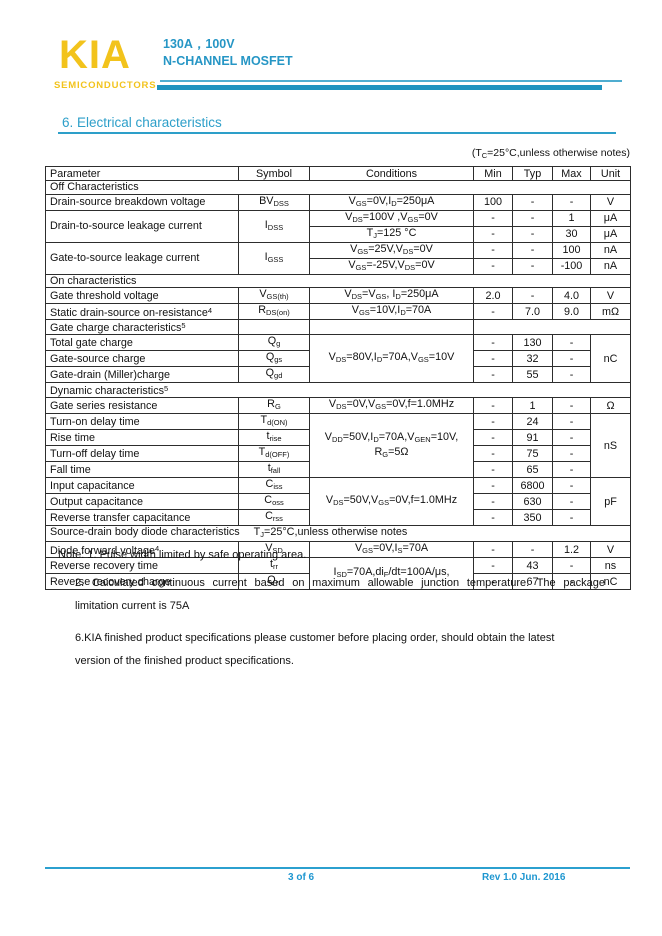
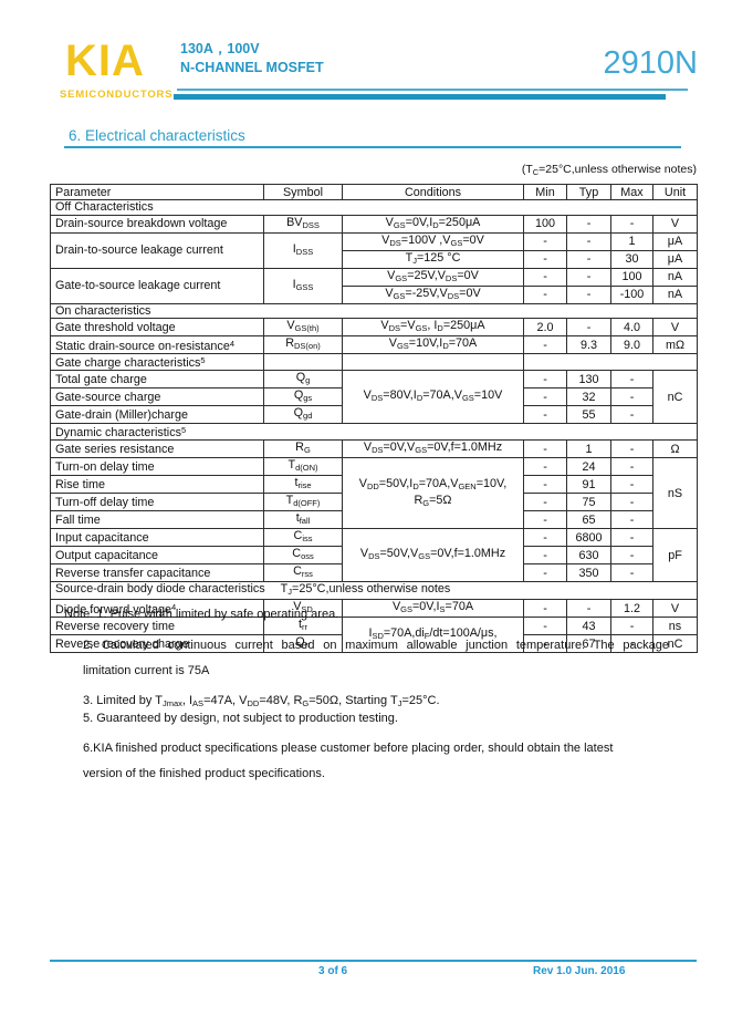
  KIA
  SEMICONDUCTORS
  130A，100V
  N-CHANNEL MOSFET
+ 2910N
  6. Electrical characteristics
  (TC=25°C,unless otherwise notes)
  Parameter	Symbol	Conditions	Min	Typ	Max	Unit
  Off Characteristics
  Drain-source breakdown voltage	BVDSS	VGS=0V,ID=250μA	100	-	-	V
  Drain-to-source leakage current	IDSS	VDS=100V ,VGS=0V	-	-	1	μA
  TJ=125 °C	-	-	30	μA
  Gate-to-source leakage current	IGSS	VGS=25V,VDS=0V	-	-	100	nA
  VGS=-25V,VDS=0V	-	-	-100	nA
  On characteristics
  Gate threshold voltage	VGS(th)	VDS=VGS, ID=250μA	2.0	-	4.0	V
- Static drain-source on-resistance4	RDS(on)	VGS=10V,ID=70A	-	7.0	9.0	mΩ
+ Static drain-source on-resistance4	RDS(on)	VGS=10V,ID=70A	-	9.3	9.0	mΩ
  Gate charge characteristics5
  Total gate charge	Qg	VDS=80V,ID=70A,VGS=10V	-	130	-	nC
  Gate-source charge	Qgs	-	32	-
  Gate-drain (Miller)charge	Qgd	-	55	-
  Dynamic characteristics5
  Gate series resistance	RG	VDS=0V,VGS=0V,f=1.0MHz	-	1	-	Ω
  Turn-on delay time	Td(ON)	VDD=50V,ID=70A,VGEN=10V,RG=5Ω	-	24	-	nS
  Rise time	trise	-	91	-
  Turn-off delay time	Td(OFF)	-	75	-
  Fall time	tfall	-	65	-
  Input capacitance	Ciss	VDS=50V,VGS=0V,f=1.0MHz	-	6800	-	pF
  Output capacitance	Coss	-	630	-
  Reverse transfer capacitance	Crss	-	350	-
  Source-drain body diode characteristics TJ=25°C,unless otherwise notes
  Diode forward voltage4	VSD	VGS=0V,IS=70A	-	-	1.2	V
  Reverse recovery time	trr	ISD=70A,diF/dt=100A/μs,	-	43	-	ns
  Reverse recovery charge	Qrr	-	67	-	nC
  Note: 1. Pulse width limited by safe operating area.
  2. Caiculated continuous current based on maximum allowable junction temperature. The package
  limitation current is 75A
+ 3. Limited by TJmax, IAS=47A, VDD=48V, RG=50Ω, Starting TJ=25°C.
+ 5. Guaranteed by design, not subject to production testing.
  6.KIA finished product specifications please customer before placing order, should obtain the latest
  version of the finished product specifications.
  3 of 6
  Rev 1.0 Jun. 2016
